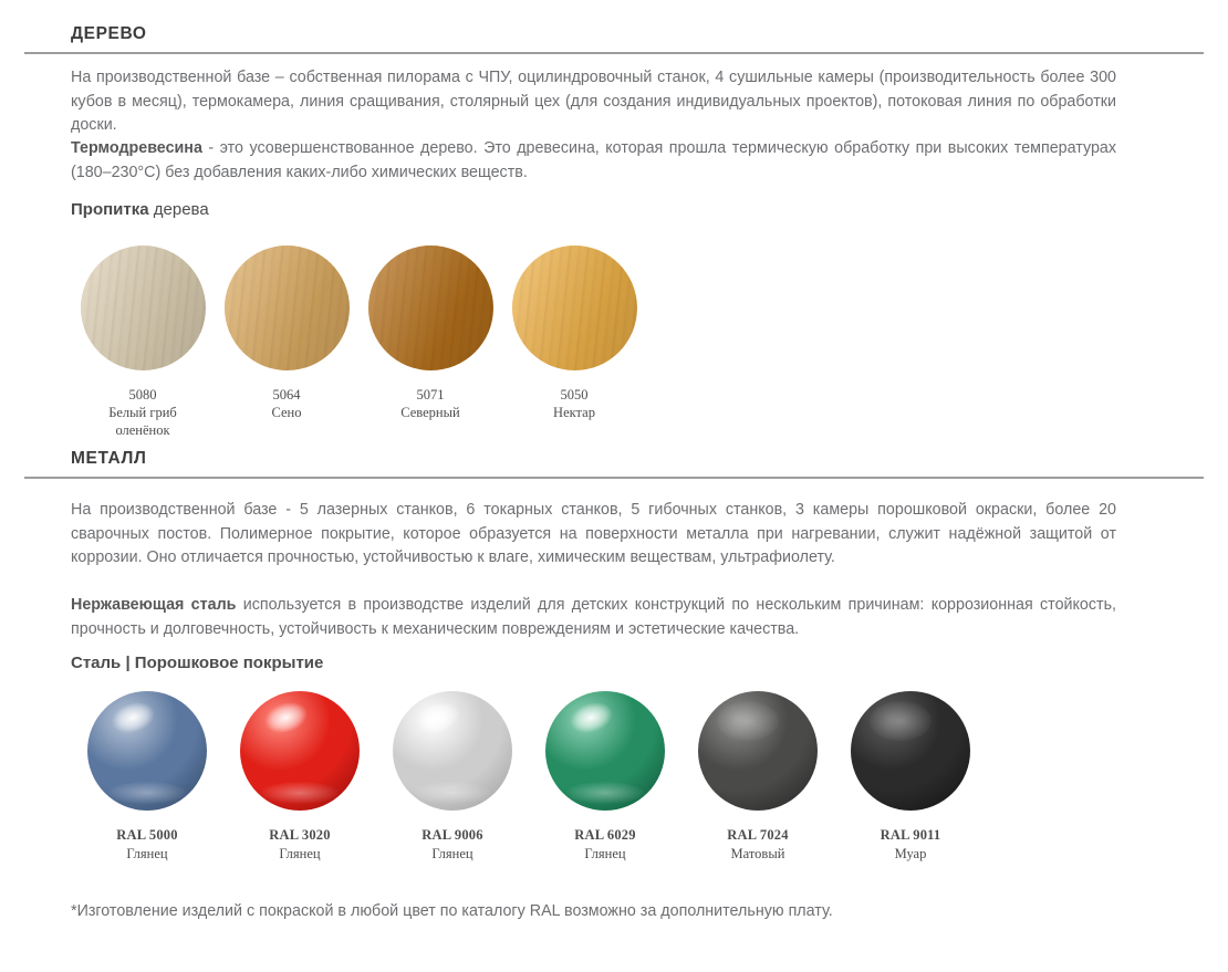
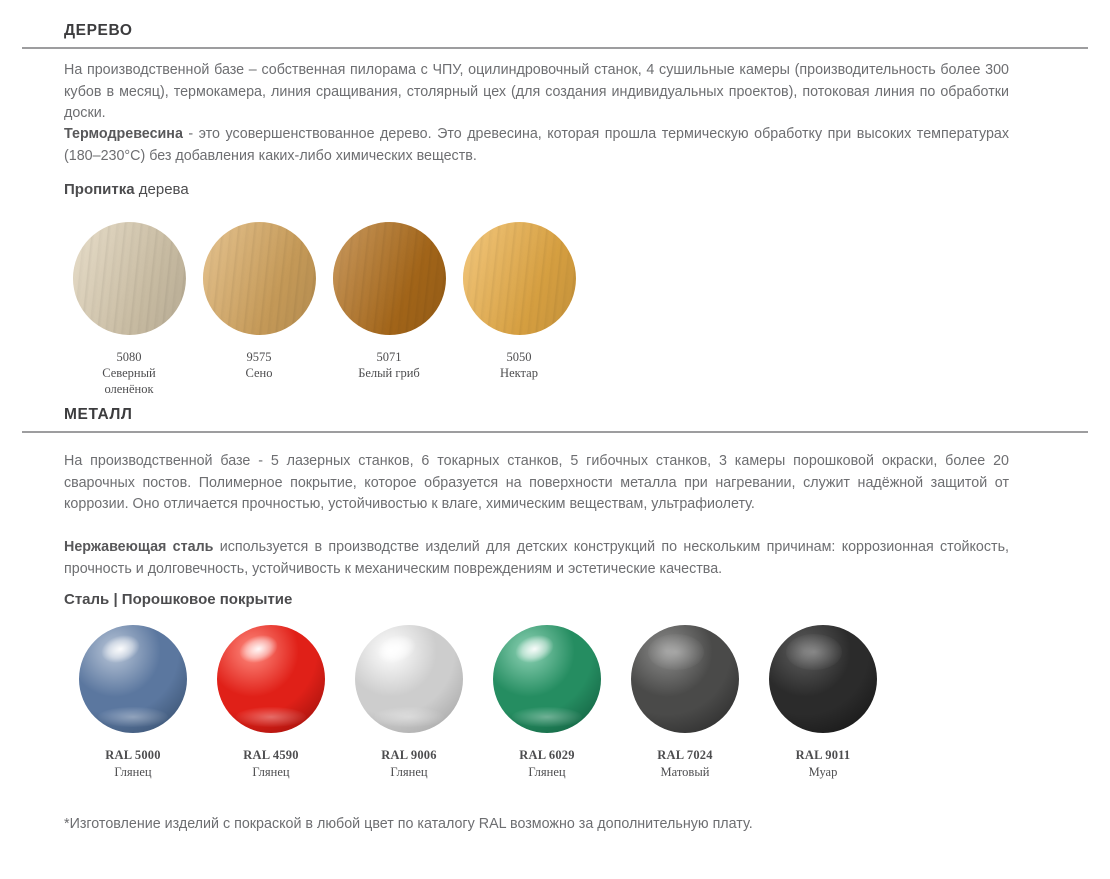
  ДЕРЕВО
  На производственной базе – собственная пилорама с ЧПУ, оцилиндровочный станок, 4 сушильные камеры (производительность более 300 кубов в месяц), термокамера, линия сращивания, столярный цех (для создания индивидуальных проектов), потоковая линия по обработки доски.
  Термодревесина - это усовершенствованное дерево. Это древесина, которая прошла термическую обработку при высоких температурах (180–230°С) без добавления каких-либо химических веществ.
  Пропитка дерева
  5080
- Белый гриб
+ Северный
  оленёнок
- 5064
+ 9575
  Сено
  5071
- Северный
+ Белый гриб
  5050
  Нектар
  МЕТАЛЛ
  На производственной базе - 5 лазерных станков, 6 токарных станков, 5 гибочных станков, 3 камеры порошковой окраски, более 20 сварочных постов. Полимерное покрытие, которое образуется на поверхности металла при нагревании, служит надёжной защитой от коррозии. Оно отличается прочностью, устойчивостью к влаге, химическим веществам, ультрафиолету.
  Нержавеющая сталь используется в производстве изделий для детских конструкций по нескольким причинам: коррозионная стойкость, прочность и долговечность, устойчивость к механическим повреждениям и эстетические качества.
  Сталь | Порошковое покрытие
  RAL 5000
  Глянец
- RAL 3020
+ RAL 4590
  Глянец
  RAL 9006
  Глянец
  RAL 6029
  Глянец
  RAL 7024
  Матовый
  RAL 9011
  Муар
  *Изготовление изделий с покраской в любой цвет по каталогу RAL возможно за дополнительную плату.
